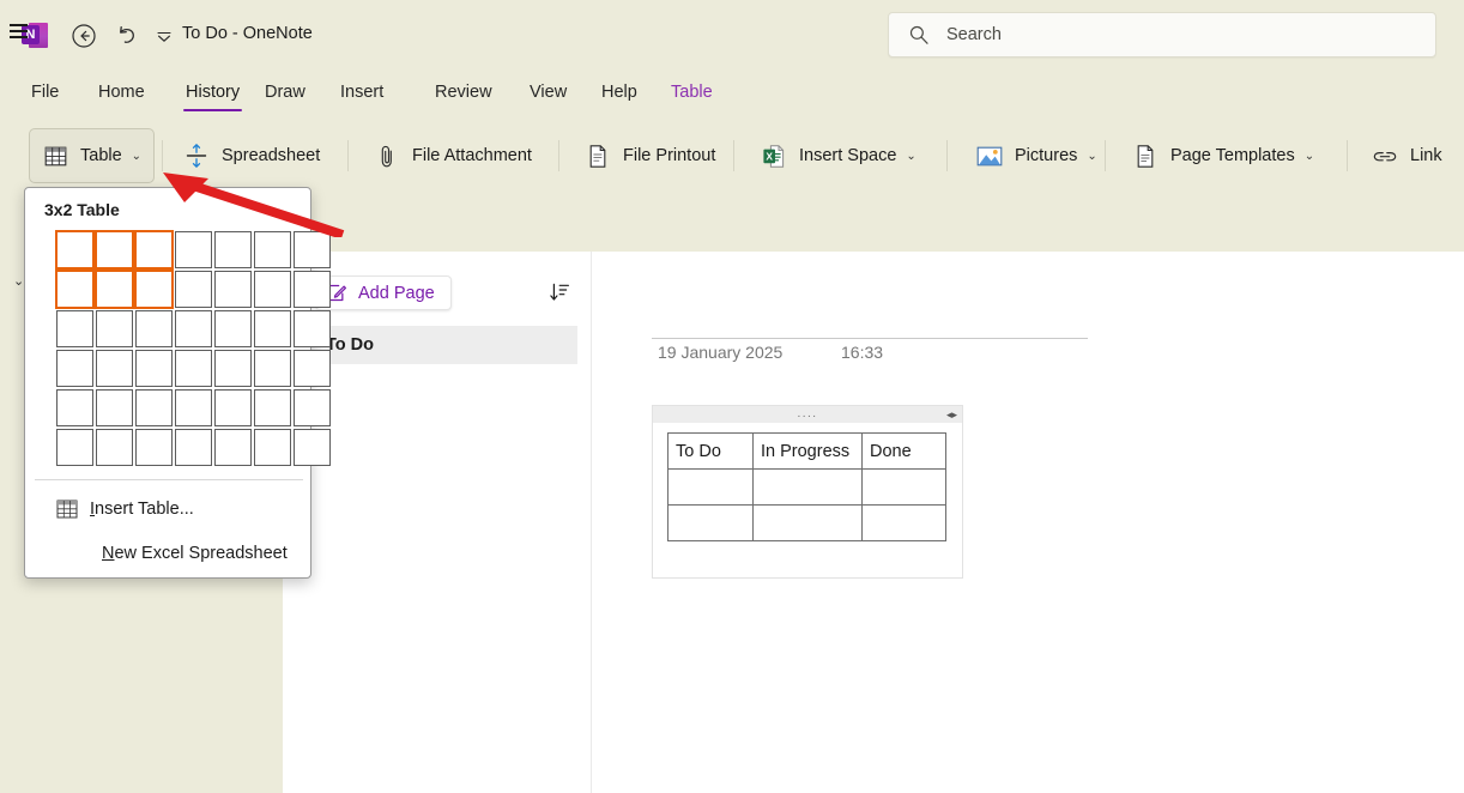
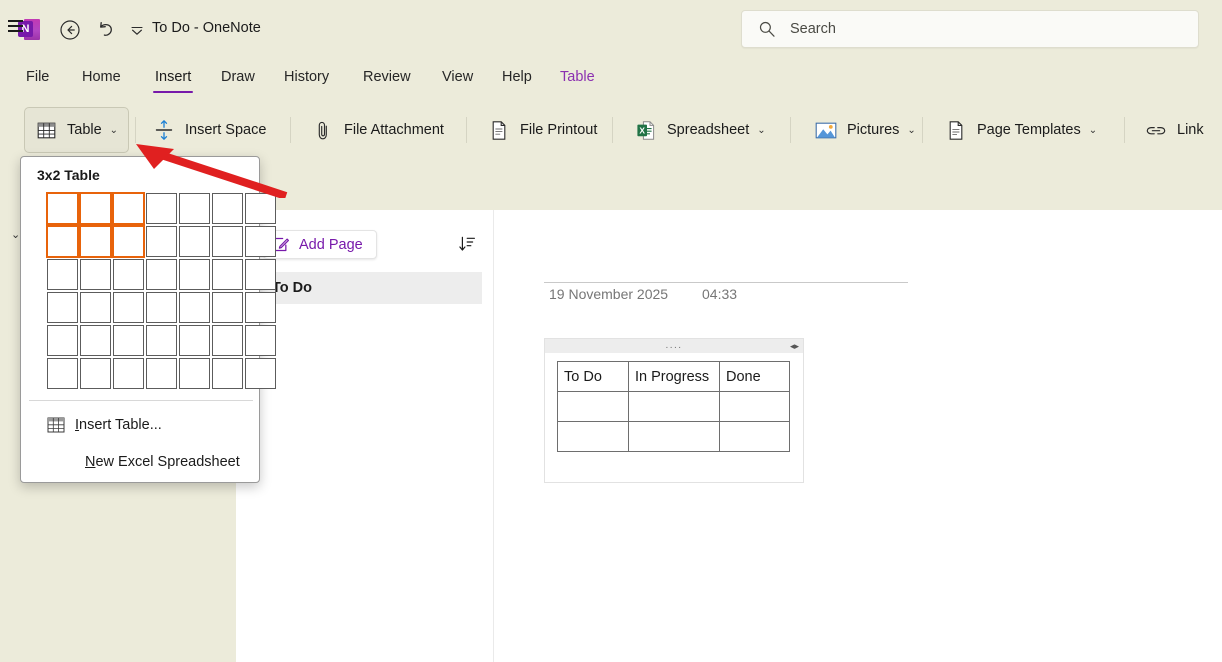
  N
  To Do - OneNote
  Search
  File
  Home
- History
+ Insert
  Draw
- Insert
+ History
  Review
  View
  Help
  Table
  Table
  ⌄
- Spreadsheet
+ Insert Space
  File Attachment
  File Printout
  X
- Insert Space
+ Spreadsheet
  ⌄
  Pictures
  ⌄
  Page Templates
  ⌄
  Link
  ⌄
  Add Page
  o Do
- 19 January 2025
+ 19 November 2025
- 16:33
+ 04:33
  ....
  ◂▸
  To Do	In Progress	Done
  3x2 Table
  Insert Table...
  New Excel Spreadsheet
